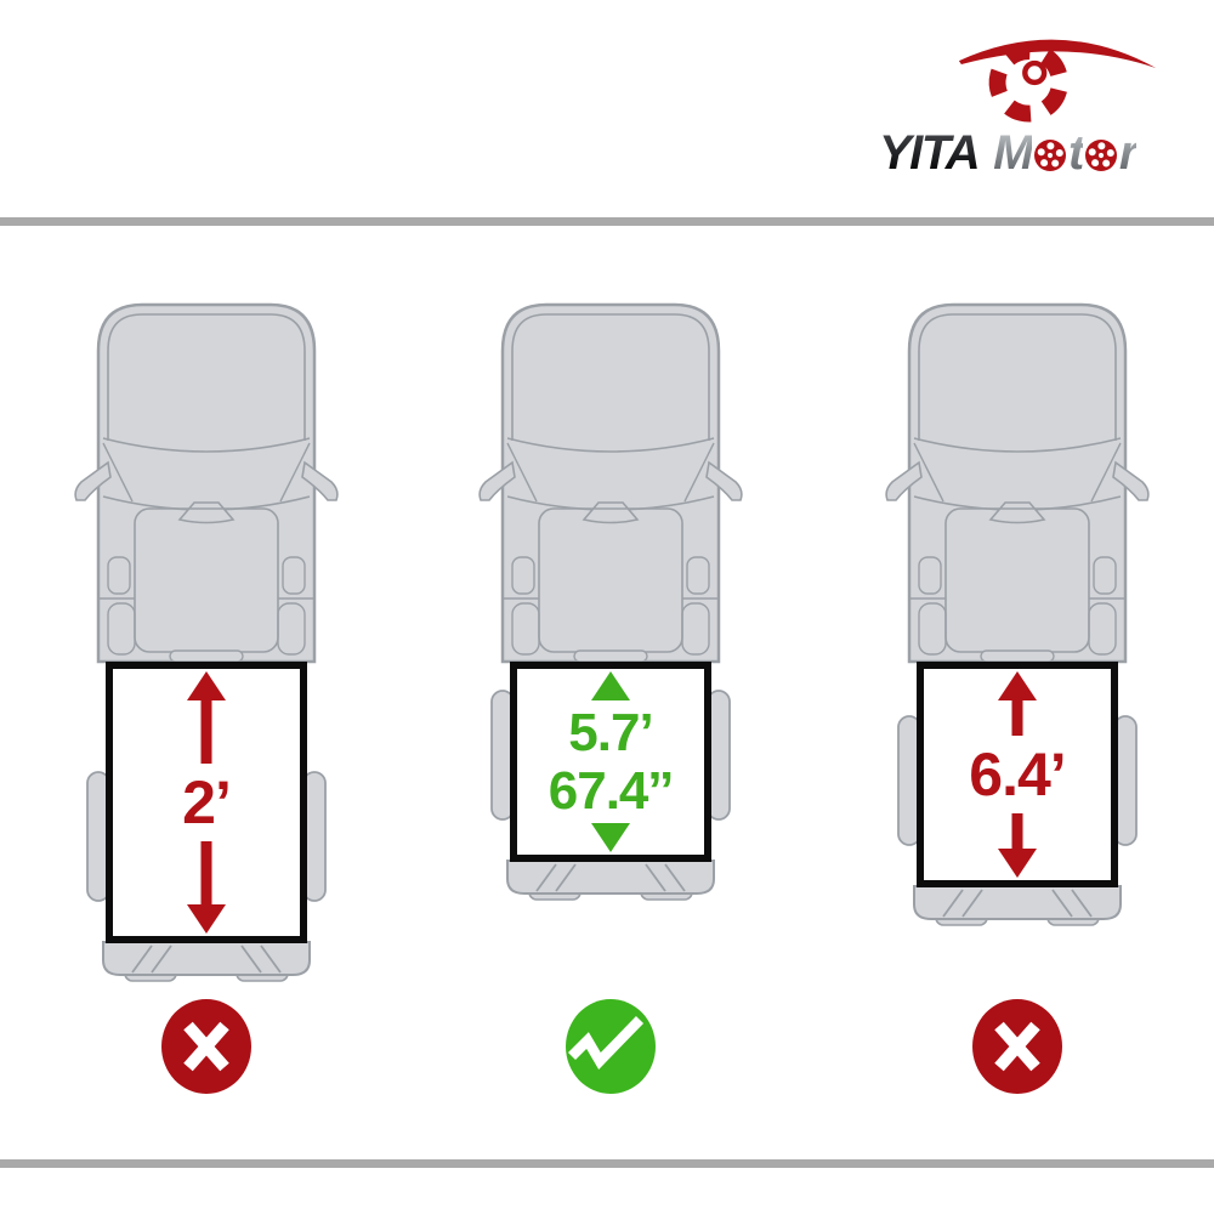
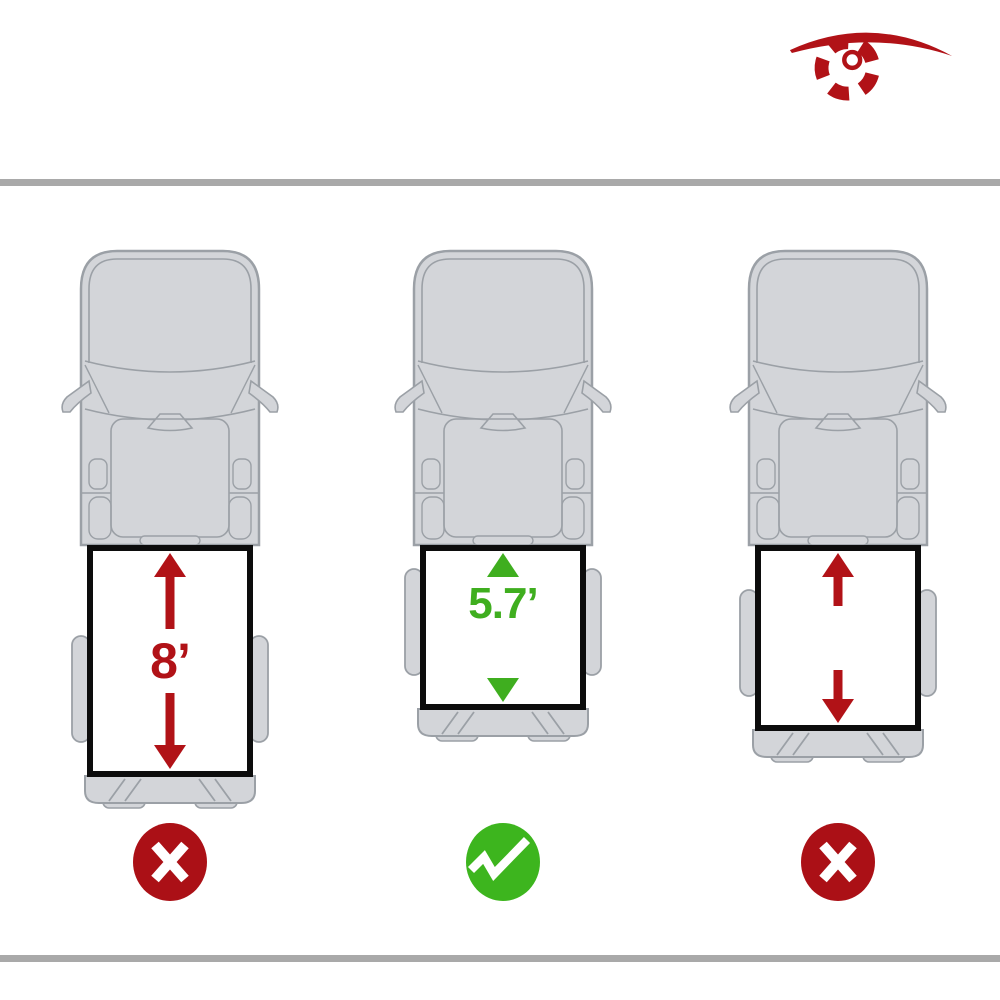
- YITA M t r
- 2’
+ 8’
  5.7’
- 67.4’’
- 6.4’
